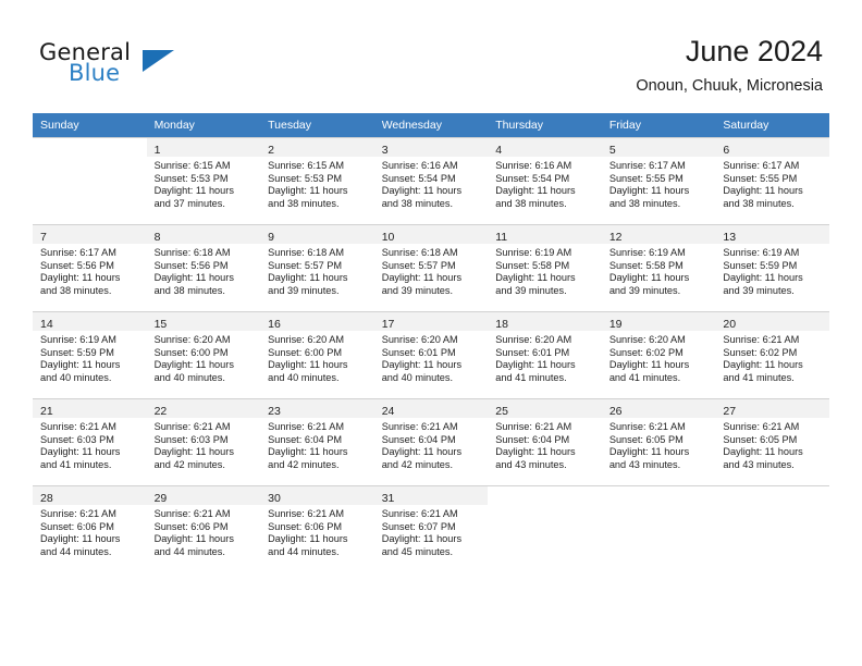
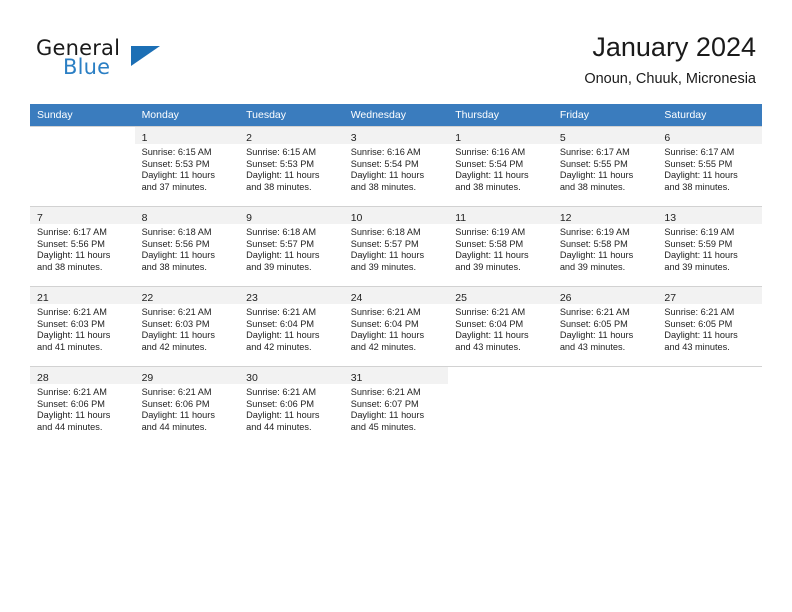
  General
  Blue
- June 2024
+ January 2024
  Onoun, Chuuk, Micronesia
  Sunday	Monday	Tuesday	Wednesday	Thursday	Friday	Saturday
- 	1Sunrise: 6:15 AMSunset: 5:53 PMDaylight: 11 hoursand 37 minutes.	2Sunrise: 6:15 AMSunset: 5:53 PMDaylight: 11 hoursand 38 minutes.	3Sunrise: 6:16 AMSunset: 5:54 PMDaylight: 11 hoursand 38 minutes.	4Sunrise: 6:16 AMSunset: 5:54 PMDaylight: 11 hoursand 38 minutes.	5Sunrise: 6:17 AMSunset: 5:55 PMDaylight: 11 hoursand 38 minutes.	6Sunrise: 6:17 AMSunset: 5:55 PMDaylight: 11 hoursand 38 minutes.
+ 	1Sunrise: 6:15 AMSunset: 5:53 PMDaylight: 11 hoursand 37 minutes.	2Sunrise: 6:15 AMSunset: 5:53 PMDaylight: 11 hoursand 38 minutes.	3Sunrise: 6:16 AMSunset: 5:54 PMDaylight: 11 hoursand 38 minutes.	1Sunrise: 6:16 AMSunset: 5:54 PMDaylight: 11 hoursand 38 minutes.	5Sunrise: 6:17 AMSunset: 5:55 PMDaylight: 11 hoursand 38 minutes.	6Sunrise: 6:17 AMSunset: 5:55 PMDaylight: 11 hoursand 38 minutes.
  7Sunrise: 6:17 AMSunset: 5:56 PMDaylight: 11 hoursand 38 minutes.	8Sunrise: 6:18 AMSunset: 5:56 PMDaylight: 11 hoursand 38 minutes.	9Sunrise: 6:18 AMSunset: 5:57 PMDaylight: 11 hoursand 39 minutes.	10Sunrise: 6:18 AMSunset: 5:57 PMDaylight: 11 hoursand 39 minutes.	11Sunrise: 6:19 AMSunset: 5:58 PMDaylight: 11 hoursand 39 minutes.	12Sunrise: 6:19 AMSunset: 5:58 PMDaylight: 11 hoursand 39 minutes.	13Sunrise: 6:19 AMSunset: 5:59 PMDaylight: 11 hoursand 39 minutes.
- 14Sunrise: 6:19 AMSunset: 5:59 PMDaylight: 11 hoursand 40 minutes.	15Sunrise: 6:20 AMSunset: 6:00 PMDaylight: 11 hoursand 40 minutes.	16Sunrise: 6:20 AMSunset: 6:00 PMDaylight: 11 hoursand 40 minutes.	17Sunrise: 6:20 AMSunset: 6:01 PMDaylight: 11 hoursand 40 minutes.	18Sunrise: 6:20 AMSunset: 6:01 PMDaylight: 11 hoursand 41 minutes.	19Sunrise: 6:20 AMSunset: 6:02 PMDaylight: 11 hoursand 41 minutes.	20Sunrise: 6:21 AMSunset: 6:02 PMDaylight: 11 hoursand 41 minutes.
  21Sunrise: 6:21 AMSunset: 6:03 PMDaylight: 11 hoursand 41 minutes.	22Sunrise: 6:21 AMSunset: 6:03 PMDaylight: 11 hoursand 42 minutes.	23Sunrise: 6:21 AMSunset: 6:04 PMDaylight: 11 hoursand 42 minutes.	24Sunrise: 6:21 AMSunset: 6:04 PMDaylight: 11 hoursand 42 minutes.	25Sunrise: 6:21 AMSunset: 6:04 PMDaylight: 11 hoursand 43 minutes.	26Sunrise: 6:21 AMSunset: 6:05 PMDaylight: 11 hoursand 43 minutes.	27Sunrise: 6:21 AMSunset: 6:05 PMDaylight: 11 hoursand 43 minutes.
  28Sunrise: 6:21 AMSunset: 6:06 PMDaylight: 11 hoursand 44 minutes.	29Sunrise: 6:21 AMSunset: 6:06 PMDaylight: 11 hoursand 44 minutes.	30Sunrise: 6:21 AMSunset: 6:06 PMDaylight: 11 hoursand 44 minutes.	31Sunrise: 6:21 AMSunset: 6:07 PMDaylight: 11 hoursand 45 minutes.
